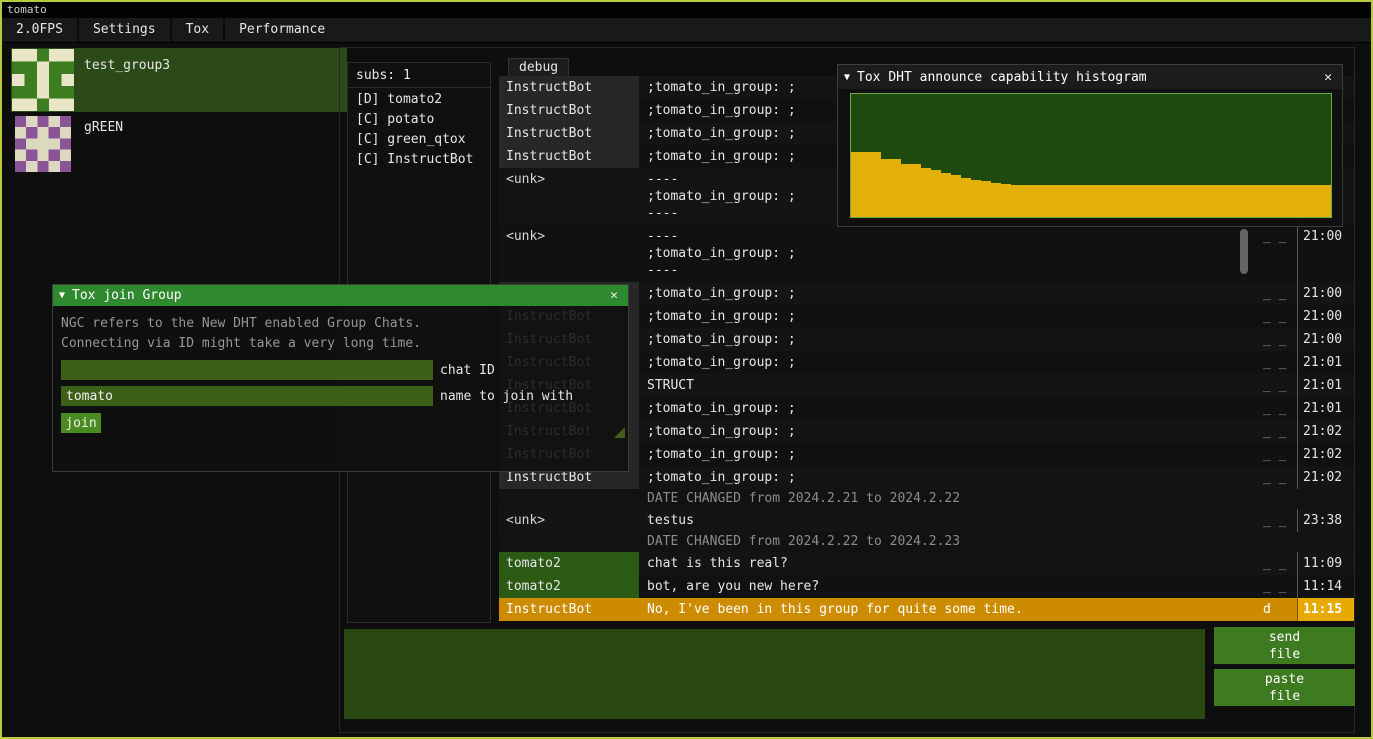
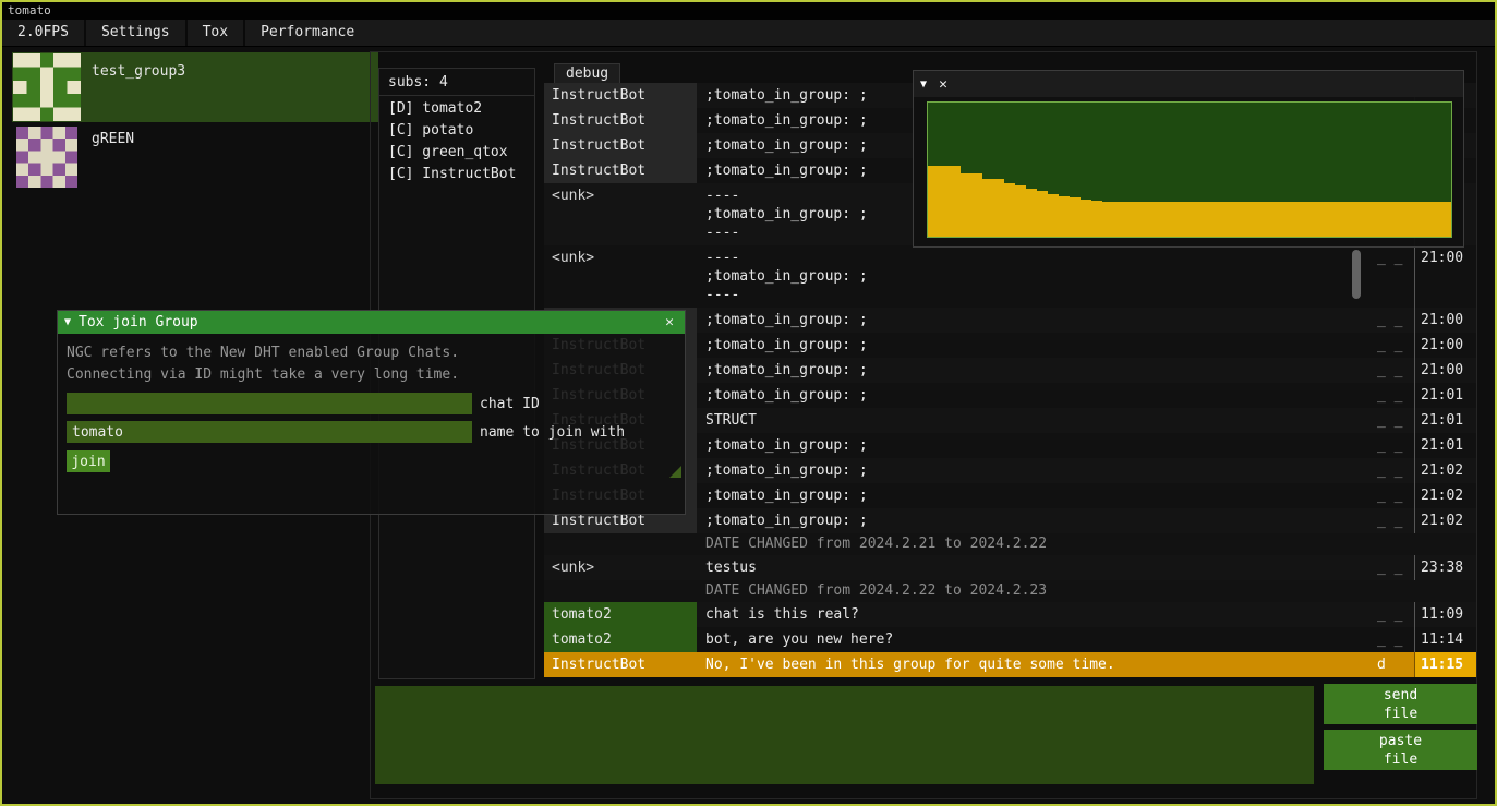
  tomato
  2.0FPS
  Settings
  Tox
  Performance
  test_group3
  gREEN
- subs: 1
+ subs: 4
  [D] tomato2
  [C] potato
  [C] green_qtox
  [C] InstructBot
  debug
  InstructBot
  ;tomato_in_group: ;
  InstructBot
  ;tomato_in_group: ;
  InstructBot
  ;tomato_in_group: ;
  InstructBot
  ;tomato_in_group: ;
  <unk>
  ----
  ;tomato_in_group: ;
  ----
  <unk>
  ----
  ;tomato_in_group: ;
  ----
  _ _
  21:00
  ;tomato_in_group: ;
  _ _
  21:00
  InstructBot
  ;tomato_in_group: ;
  _ _
  21:00
  InstructBot
  ;tomato_in_group: ;
  _ _
  21:00
  InstructBot
  ;tomato_in_group: ;
  _ _
  21:01
  InstructBot
  STRUCT
  _ _
  21:01
  InstructBot
  ;tomato_in_group: ;
  _ _
  21:01
  InstructBot
  ;tomato_in_group: ;
  _ _
  21:02
  InstructBot
  ;tomato_in_group: ;
  _ _
  21:02
  InstructBot
  ;tomato_in_group: ;
  _ _
  21:02
  DATE CHANGED from 2024.2.21 to 2024.2.22
  <unk>
  testus
  _ _
  23:38
  DATE CHANGED from 2024.2.22 to 2024.2.23
  tomato2
  chat is this real?
  _ _
  11:09
  tomato2
  bot, are you new here?
  _ _
  11:14
  InstructBot
  No, I've been in this group for quite some time.
  d
  11:15
  send
  file
  paste
  file
  ▼
  Tox join Group
  ✕
  NGC refers to the New DHT enabled Group Chats.
  Connecting via ID might take a very long time.
  chat ID
  tomato
  name to join with
  join
  ▼
- Tox DHT announce capability histogram
  ✕
